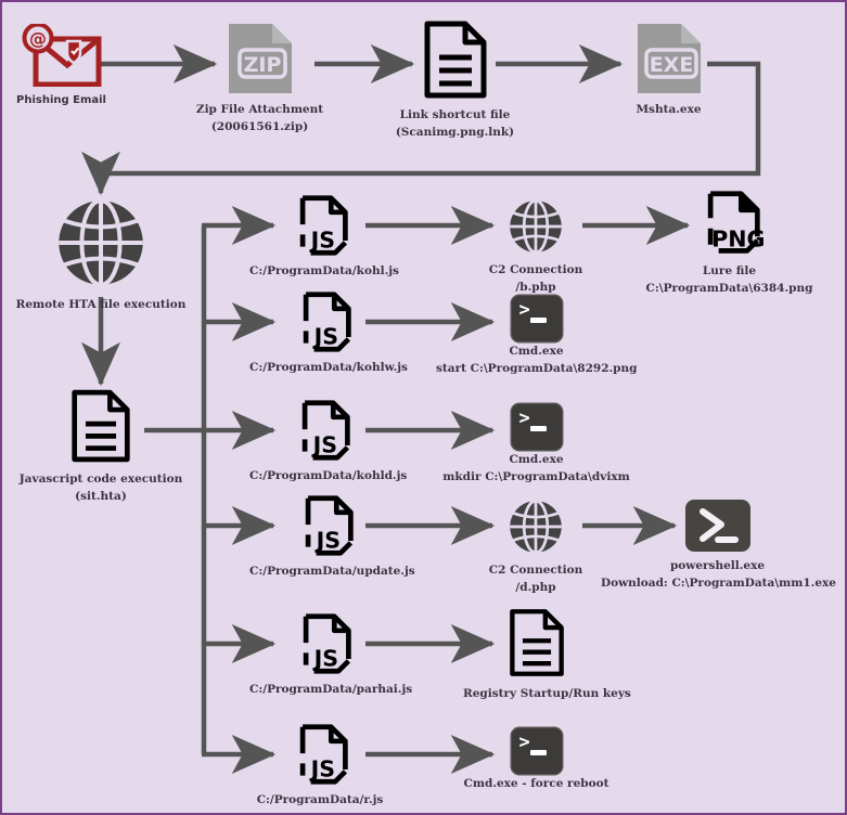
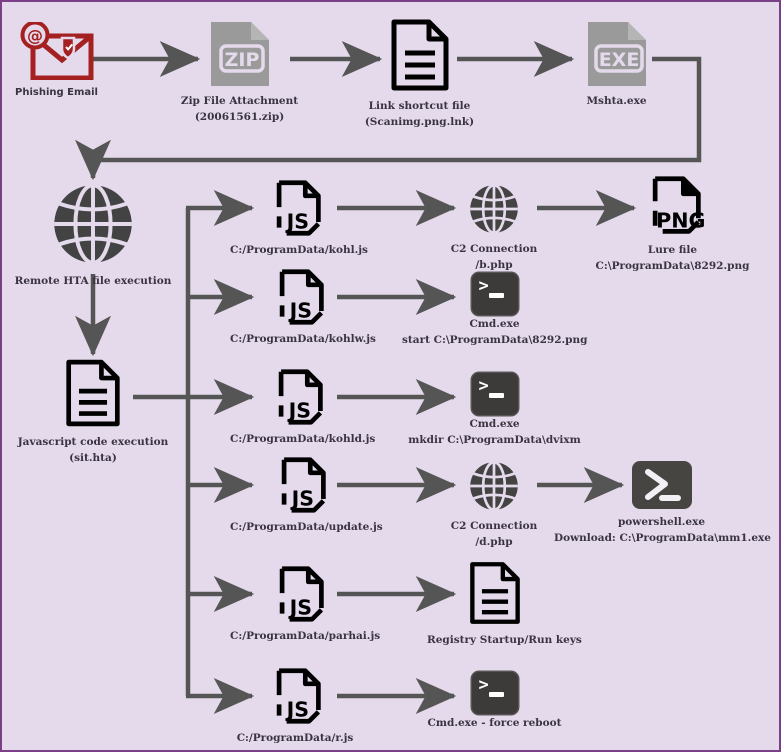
  @
  Phishing Email
  ZIP
  Zip File Attachment
  (20061561.zip)
  Link shortcut file
  (Scanimg.png.lnk)
  EXE
  Mshta.exe
  Remote HTA file execution
  Javascript code execution
  (sit.hta)
  JS
  C:/ProgramData/kohl.js
  C2 Connection
  /b.php
  PNG
  Lure file
- C:\ProgramData\6384.png
+ C:\ProgramData\8292.png
  JS
  C:/ProgramData/kohlw.js
  >
  Cmd.exe
  start C:\ProgramData\8292.png
  JS
  C:/ProgramData/kohld.js
  >
  Cmd.exe
  mkdir C:\ProgramData\dvixm
  JS
  C:/ProgramData/update.js
  C2 Connection
  /d.php
  powershell.exe
  Download: C:\ProgramData\mm1.exe
  JS
  C:/ProgramData/parhai.js
  Registry Startup/Run keys
  JS
  C:/ProgramData/r.js
  >
  Cmd.exe - force reboot
